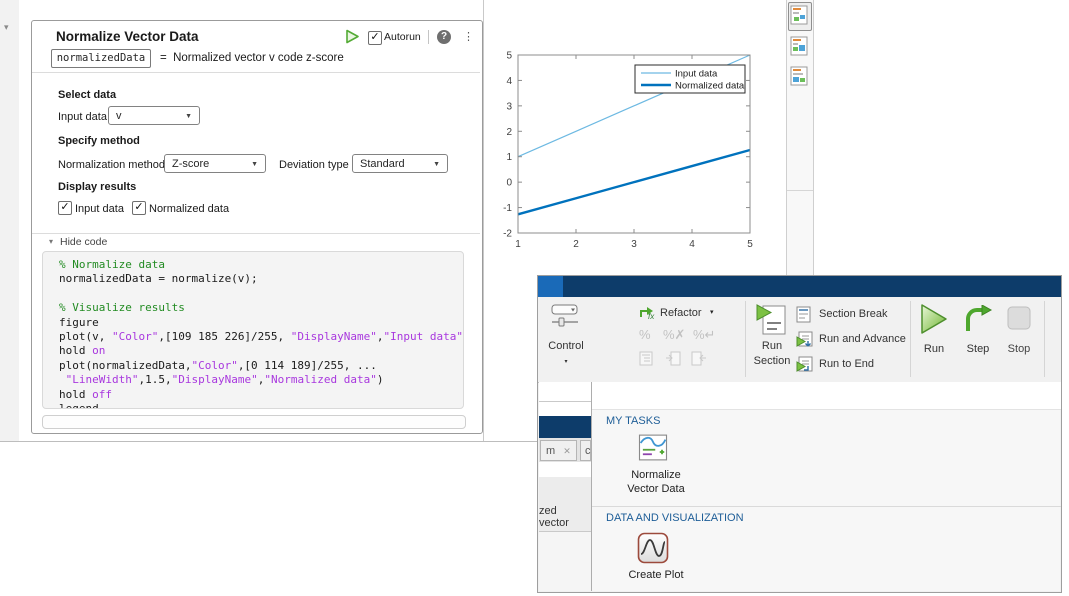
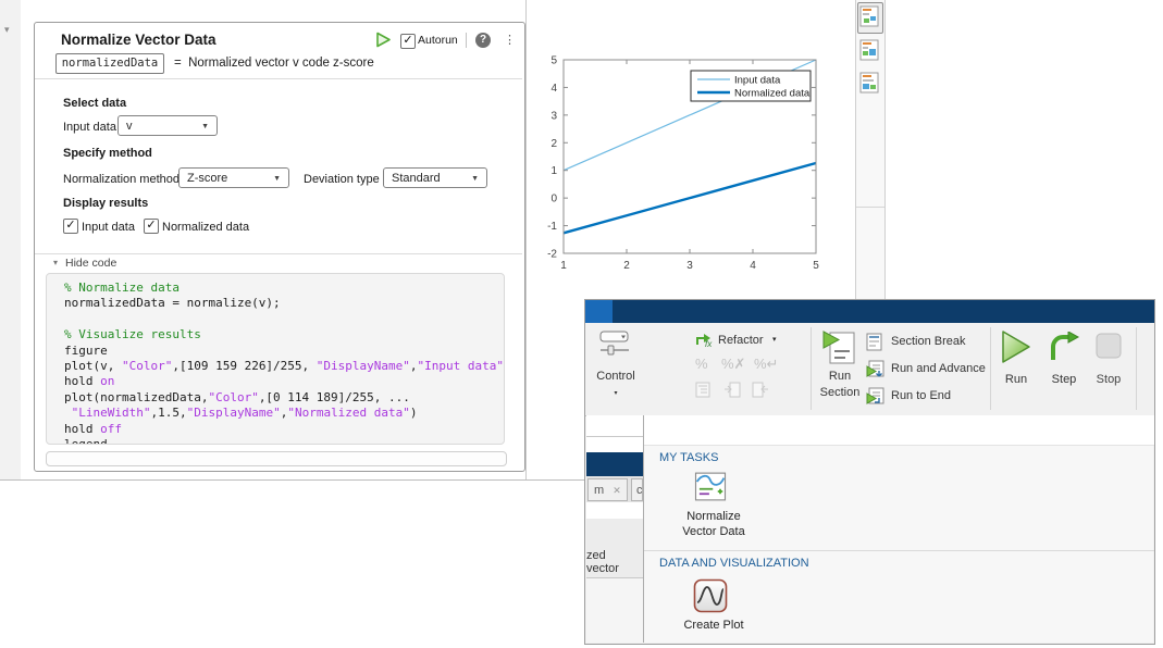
  ▾
  Normalize Vector Data
  ✓
  Autorun
  ?
  ⋮
  normalizedData
  = Normalized vector v code z-score
  Select data
  Input data
  v
  Specify method
  Normalization method
  Z-score
  Deviation type
  Standard
  Display results
  ✓
  Input data
  ✓
  Normalized data
  ▾
  Hide code
  % Normalize data
  normalizedData = normalize(v);
  % Visualize results
  figure
- plot(v, "Color",[109 185 226]/255, "DisplayName","Input data"
+ plot(v, "Color",[109 159 226]/255, "DisplayName","Input data"
  hold on
  plot(normalizedData,"Color",[0 114 189]/255, ...
  "LineWidth",1.5,"DisplayName","Normalized data")
  hold off
  1
  2
  3
  4
  5
  -2
  -1
  0
  1
  2
  3
  4
  5
  Input data
  Normalized data
  Control
  fx
  Refactor
  %
  %✗
  %↵
  Run
  Section
  Section Break
  Run and Advance
  Run to End
  Run
  Step
  Stop
  m ✕
  c
  zed vector
  MY TASKS
  Normalize
  Vector Data
  DATA AND VISUALIZATION
  Create Plot
